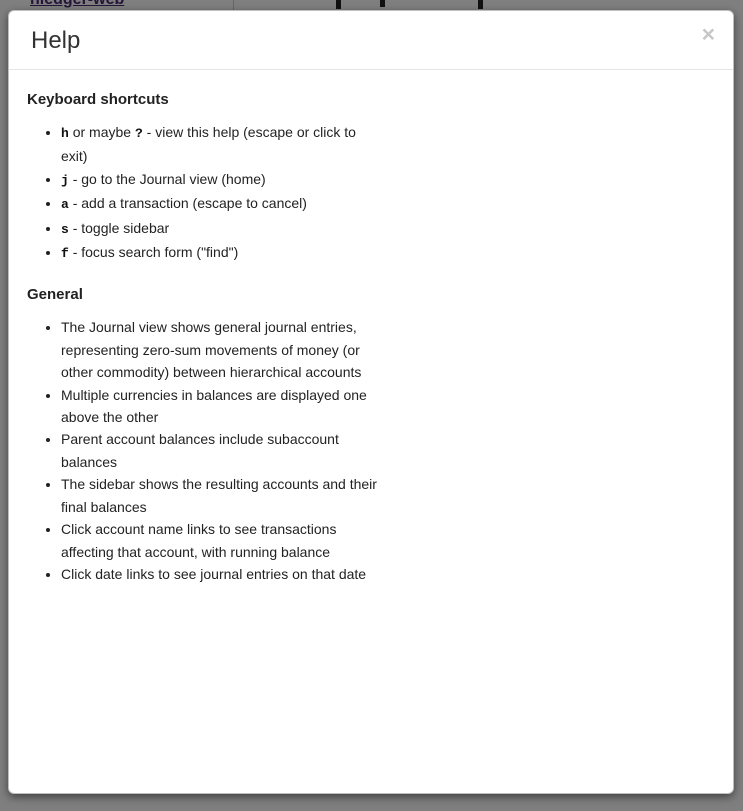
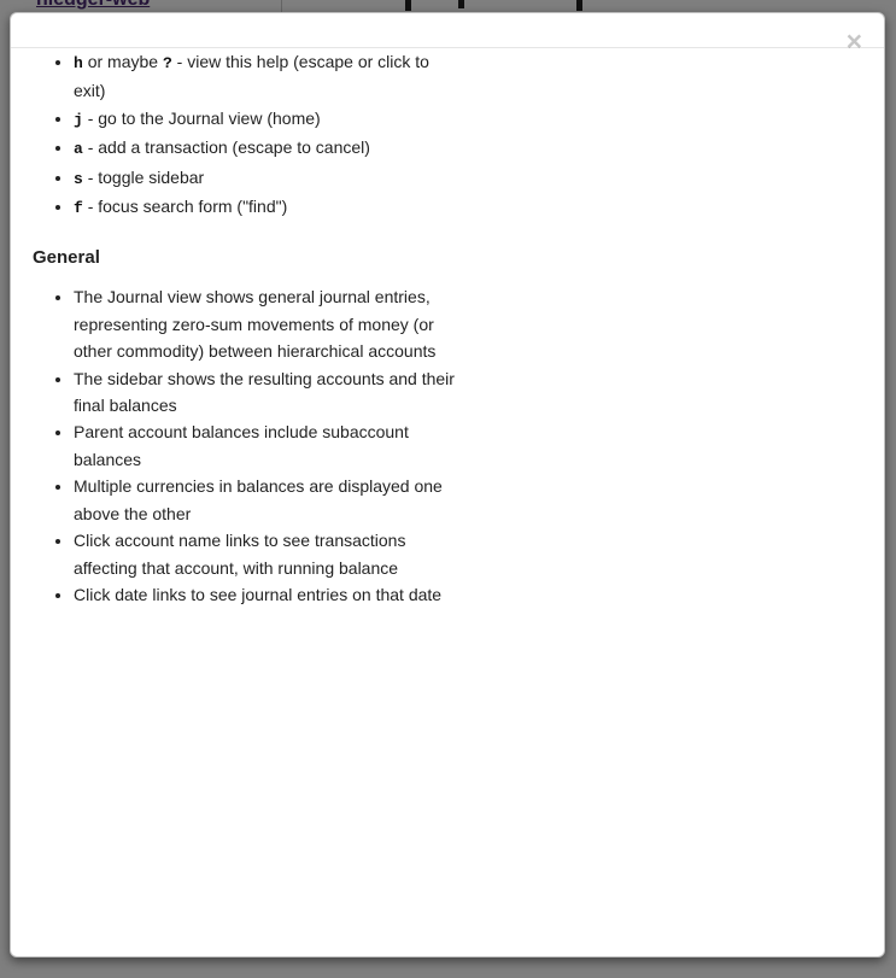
  ×
- Help
- Keyboard shortcuts
  h or maybe ? - view this help (escape or click to exit)
  j - go to the Journal view (home)
  a - add a transaction (escape to cancel)
  s - toggle sidebar
  f - focus search form ("find")
  General
  The Journal view shows general journal entries, representing zero-sum movements of money (or other commodity) between hierarchical accounts
- Multiple currencies in balances are displayed one above the other
+ The sidebar shows the resulting accounts and their final balances
  Parent account balances include subaccount balances
- The sidebar shows the resulting accounts and their final balances
+ Multiple currencies in balances are displayed one above the other
  Click account name links to see transactions affecting that account, with running balance
  Click date links to see journal entries on that date
